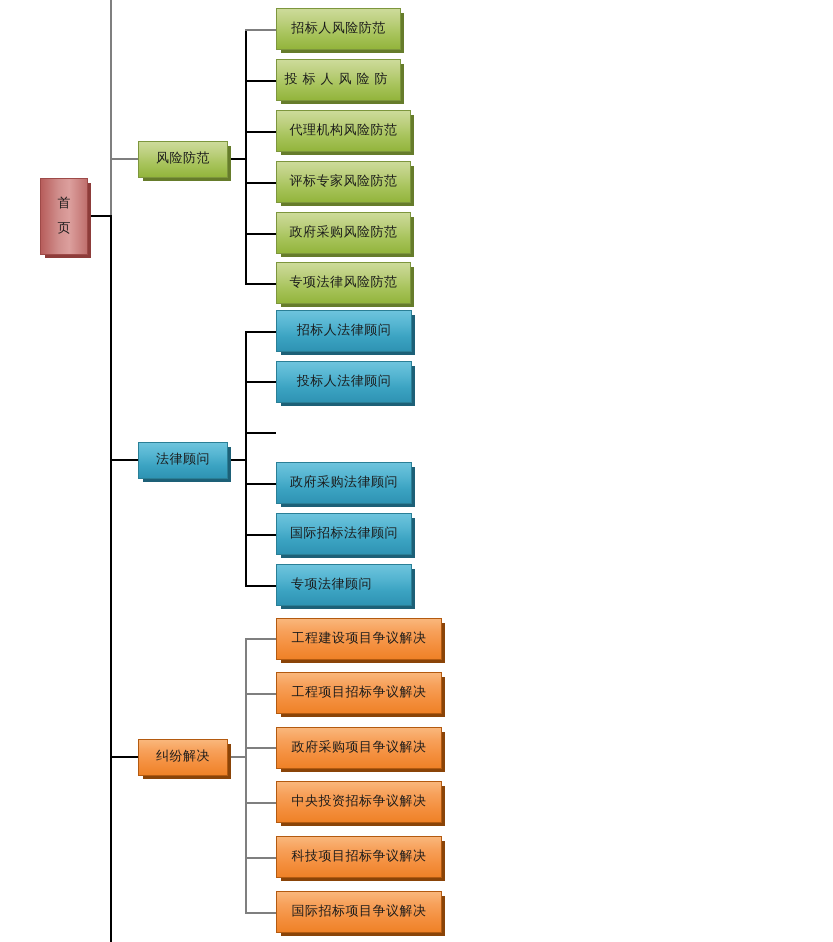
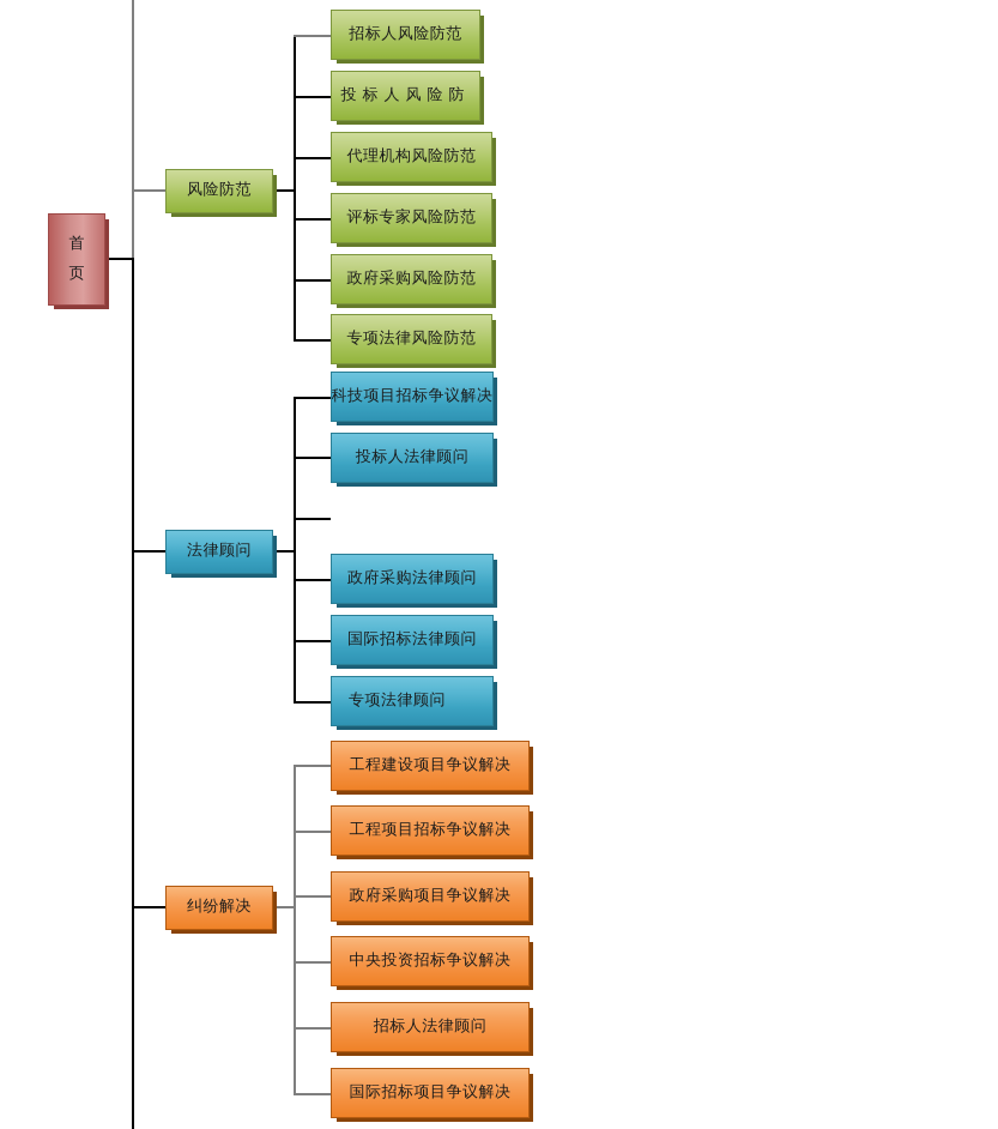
  首
  页
  风险防范
  法律顾问
  纠纷解决
  招标人风险防范
  投标人风险防
  代理机构风险防范
  评标专家风险防范
  政府采购风险防范
  专项法律风险防范
- 招标人法律顾问
+ 科技项目招标争议解决
  投标人法律顾问
  政府采购法律顾问
  国际招标法律顾问
  专项法律顾问
  工程建设项目争议解决
  工程项目招标争议解决
  政府采购项目争议解决
  中央投资招标争议解决
- 科技项目招标争议解决
+ 招标人法律顾问
  国际招标项目争议解决
